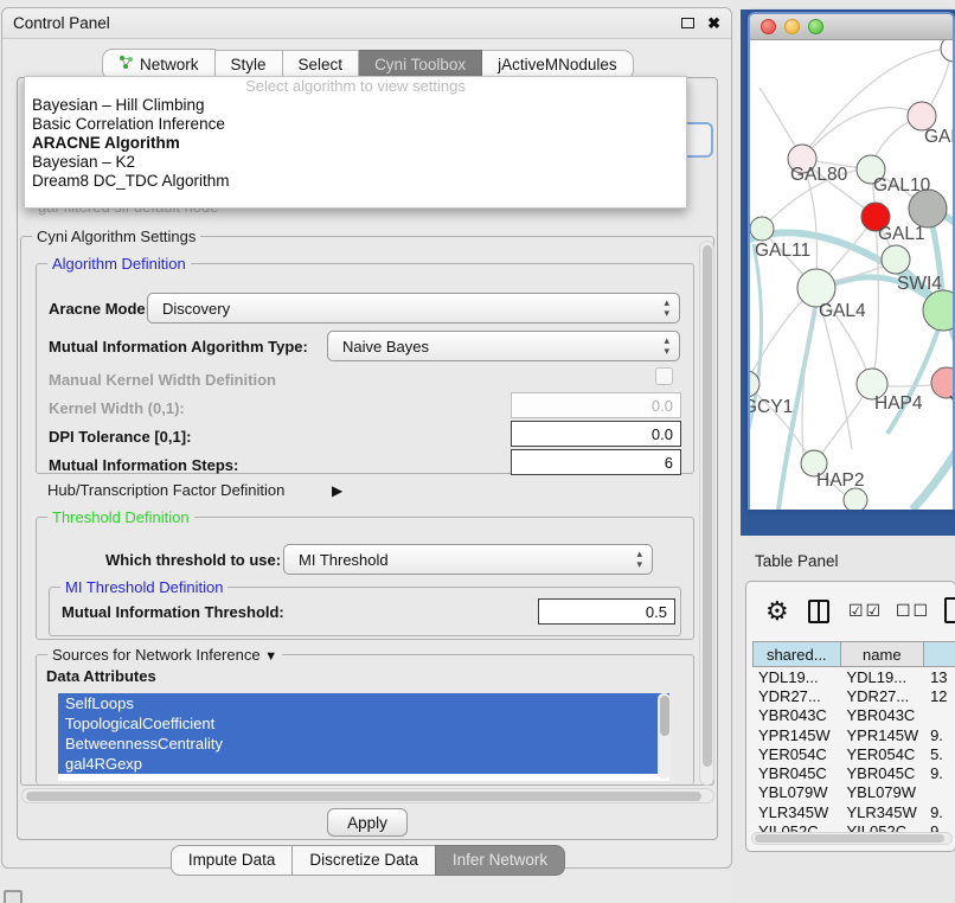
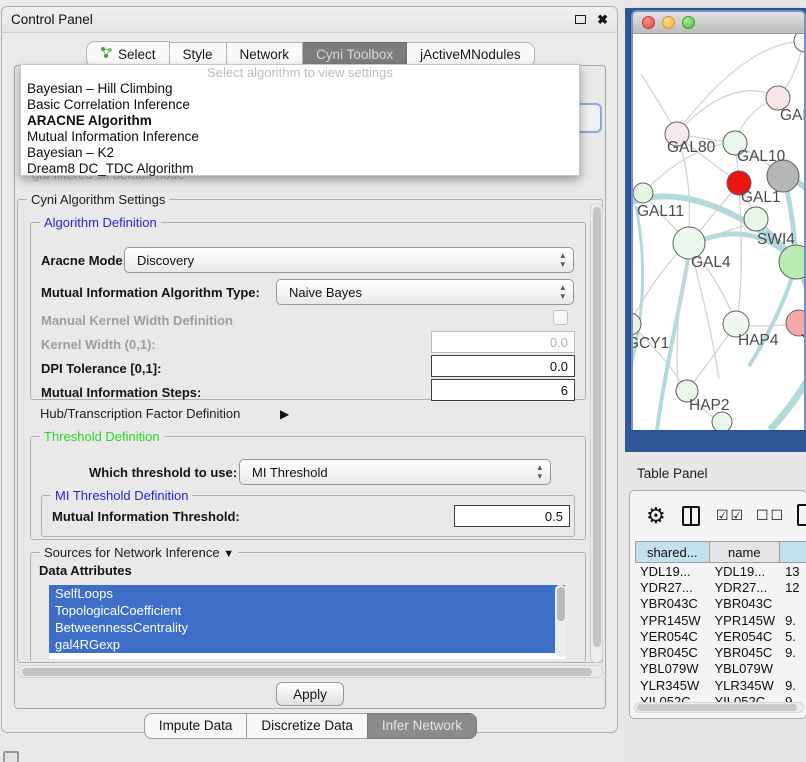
  Control Panel
- Network
+ Select
  Style
- Select
+ Network
  Cyni Toolbox
  jActiveMNodules
  Select algorithm to view settings
  Bayesian – Hill Climbing
  Basic Correlation Inference
  ARACNE Algorithm
+ Mutual Information Inference
  Bayesian – K2
  Dream8 DC_TDC Algorithm
  Cyni Algorithm Settings
  Algorithm Definition
  Aracne Mode
  Discovery
  Mutual Information Algorithm Type:
  Naive Bayes
  Manual Kernel Width Definition
  Kernel Width (0,1):
  0.0
  DPI Tolerance [0,1]:
  0.0
  Mutual Information Steps:
  6
  Hub/Transcription Factor Definition
  Threshold Definition
  Which threshold to use:
  MI Threshold
  MI Threshold Definition
  Mutual Information Threshold:
  0.5
  Sources for Network Inference
  Data Attributes
  SelfLoops
  TopologicalCoefficient
  BetweennessCentrality
  gal4RGexp
  Apply
  Impute Data
  Discretize Data
  Infer Network
  GAL80
  GAL10
  GAL1
  GAL11
  SWI4
  GAL4
  GCY1
  HAP4
  HAP2
  Table Panel
  shared...
  name
  YDL19...
  YDL19...
  13
  YDR27...
  YDR27...
  12
  YBR043C
  YBR043C
  YPR145W
  YPR145W
  9.
  YER054C
  YER054C
  5.
  YBR045C
  YBR045C
  9.
  YBL079W
  YBL079W
  YLR345W
  YLR345W
  9.
